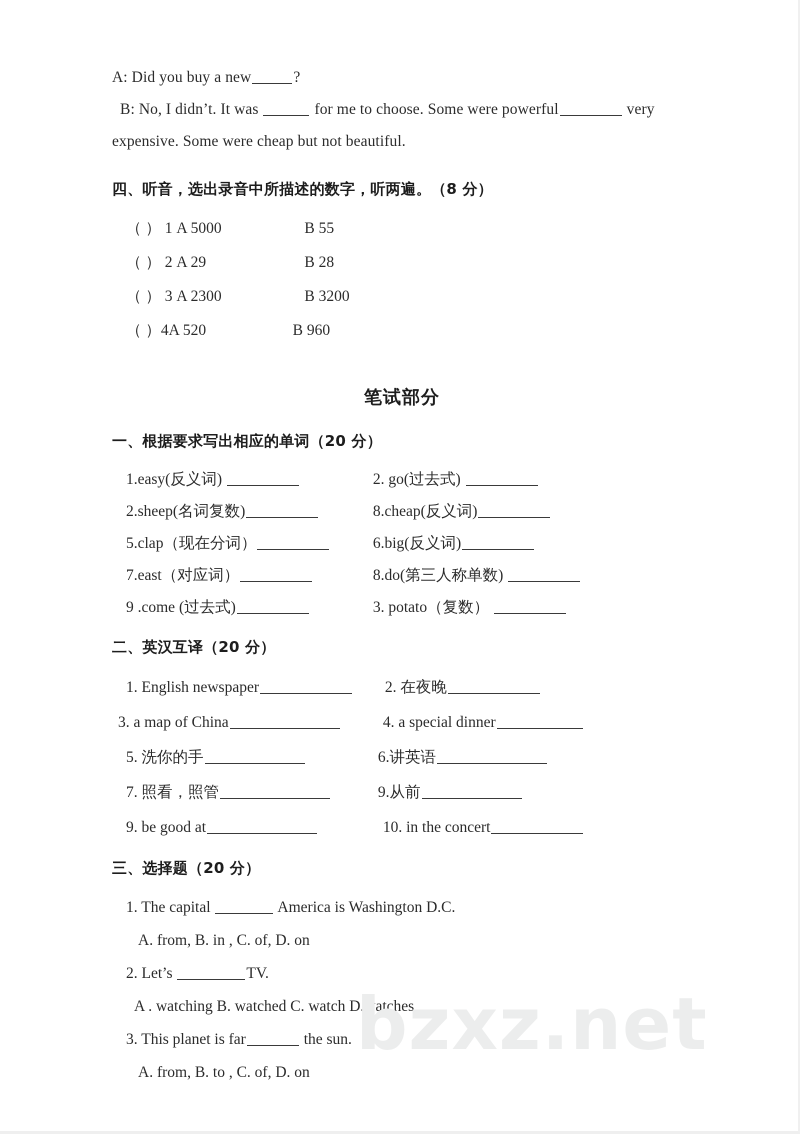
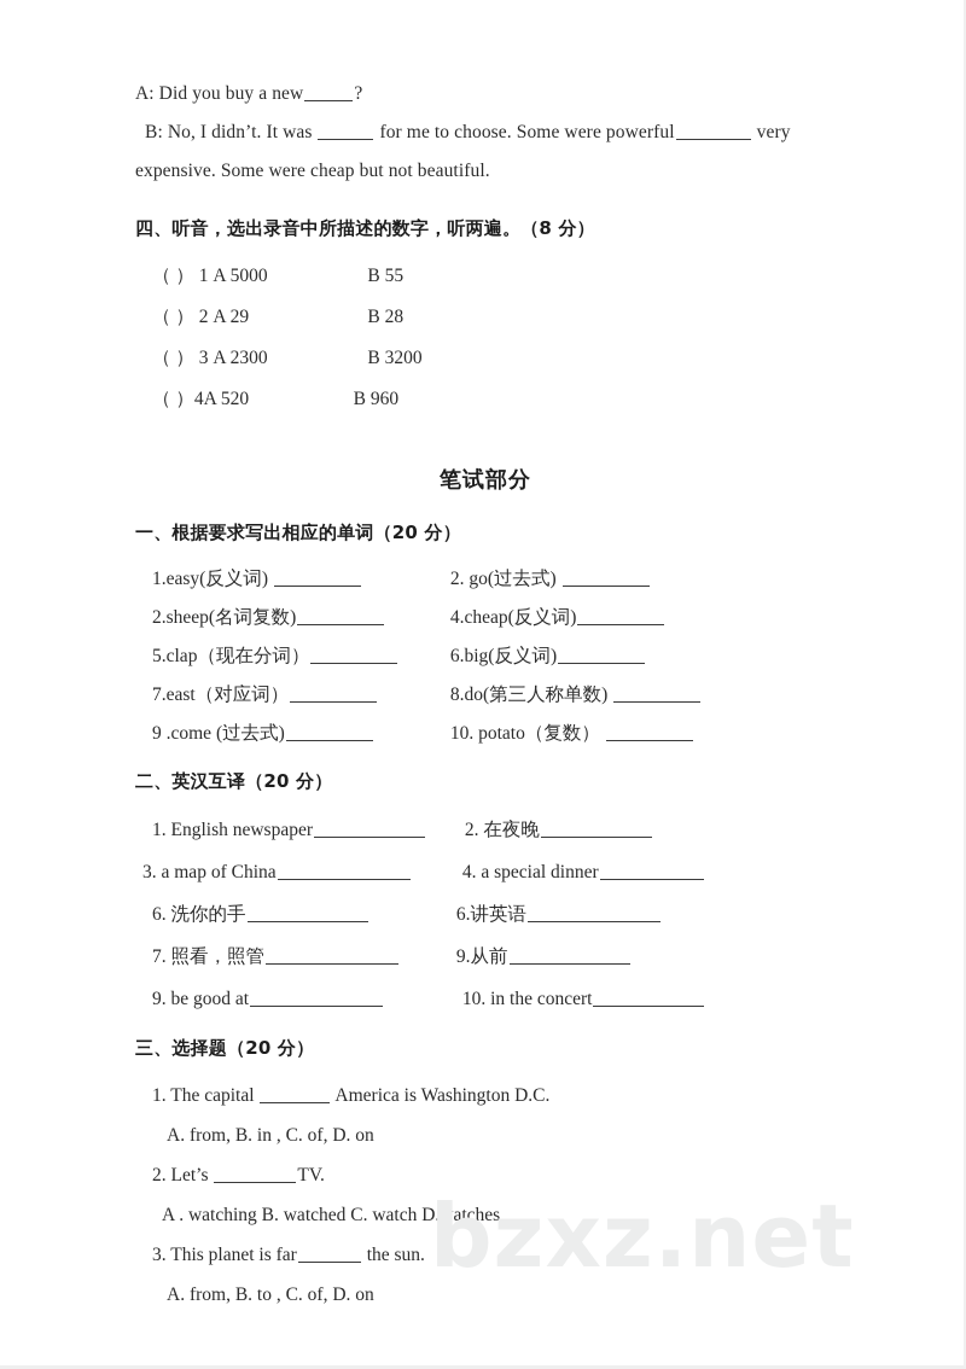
  A: Did you buy a new ?
  B: No, I didn’t. It was for me to choose. Some were powerful very
  expensive. Some were cheap but not beautiful.
  四、听音，选出录音中所描述的数字，听两遍。（8 分）
  （ ） 1 A 5000 B 55
  （ ） 2 A 29 B 28
  （ ） 3 A 2300 B 3200
  （ ）4A 520 B 960
  笔试部分
  一、根据要求写出相应的单词（20 分）
  1.easy(反义词) 2. go(过去式)
- 2.sheep(名词复数) 8.cheap(反义词)
+ 2.sheep(名词复数) 4.cheap(反义词)
  5.clap（现在分词） 6.big(反义词)
  7.east（对应词） 8.do(第三人称单数)
- 9 .come (过去式) 3. potato（复数）
+ 9 .come (过去式) 10. potato（复数）
  二、英汉互译（20 分）
  1. English newspaper 2. 在夜晚
  3. a map of China 4. a special dinner
- 5. 洗你的手 6.讲英语
+ 6. 洗你的手 6.讲英语
  7. 照看，照管 9.从前
  9. be good at 10. in the concert
  三、选择题（20 分）
  1. The capital America is Washington D.C.
  A. from, B. in , C. of, D. on
  2. Let’s TV.
  A . watching B. watched C. watch D.watches
  3. This planet is far the sun.
  A. from, B. to , C. of, D. on
  bzxz.net
